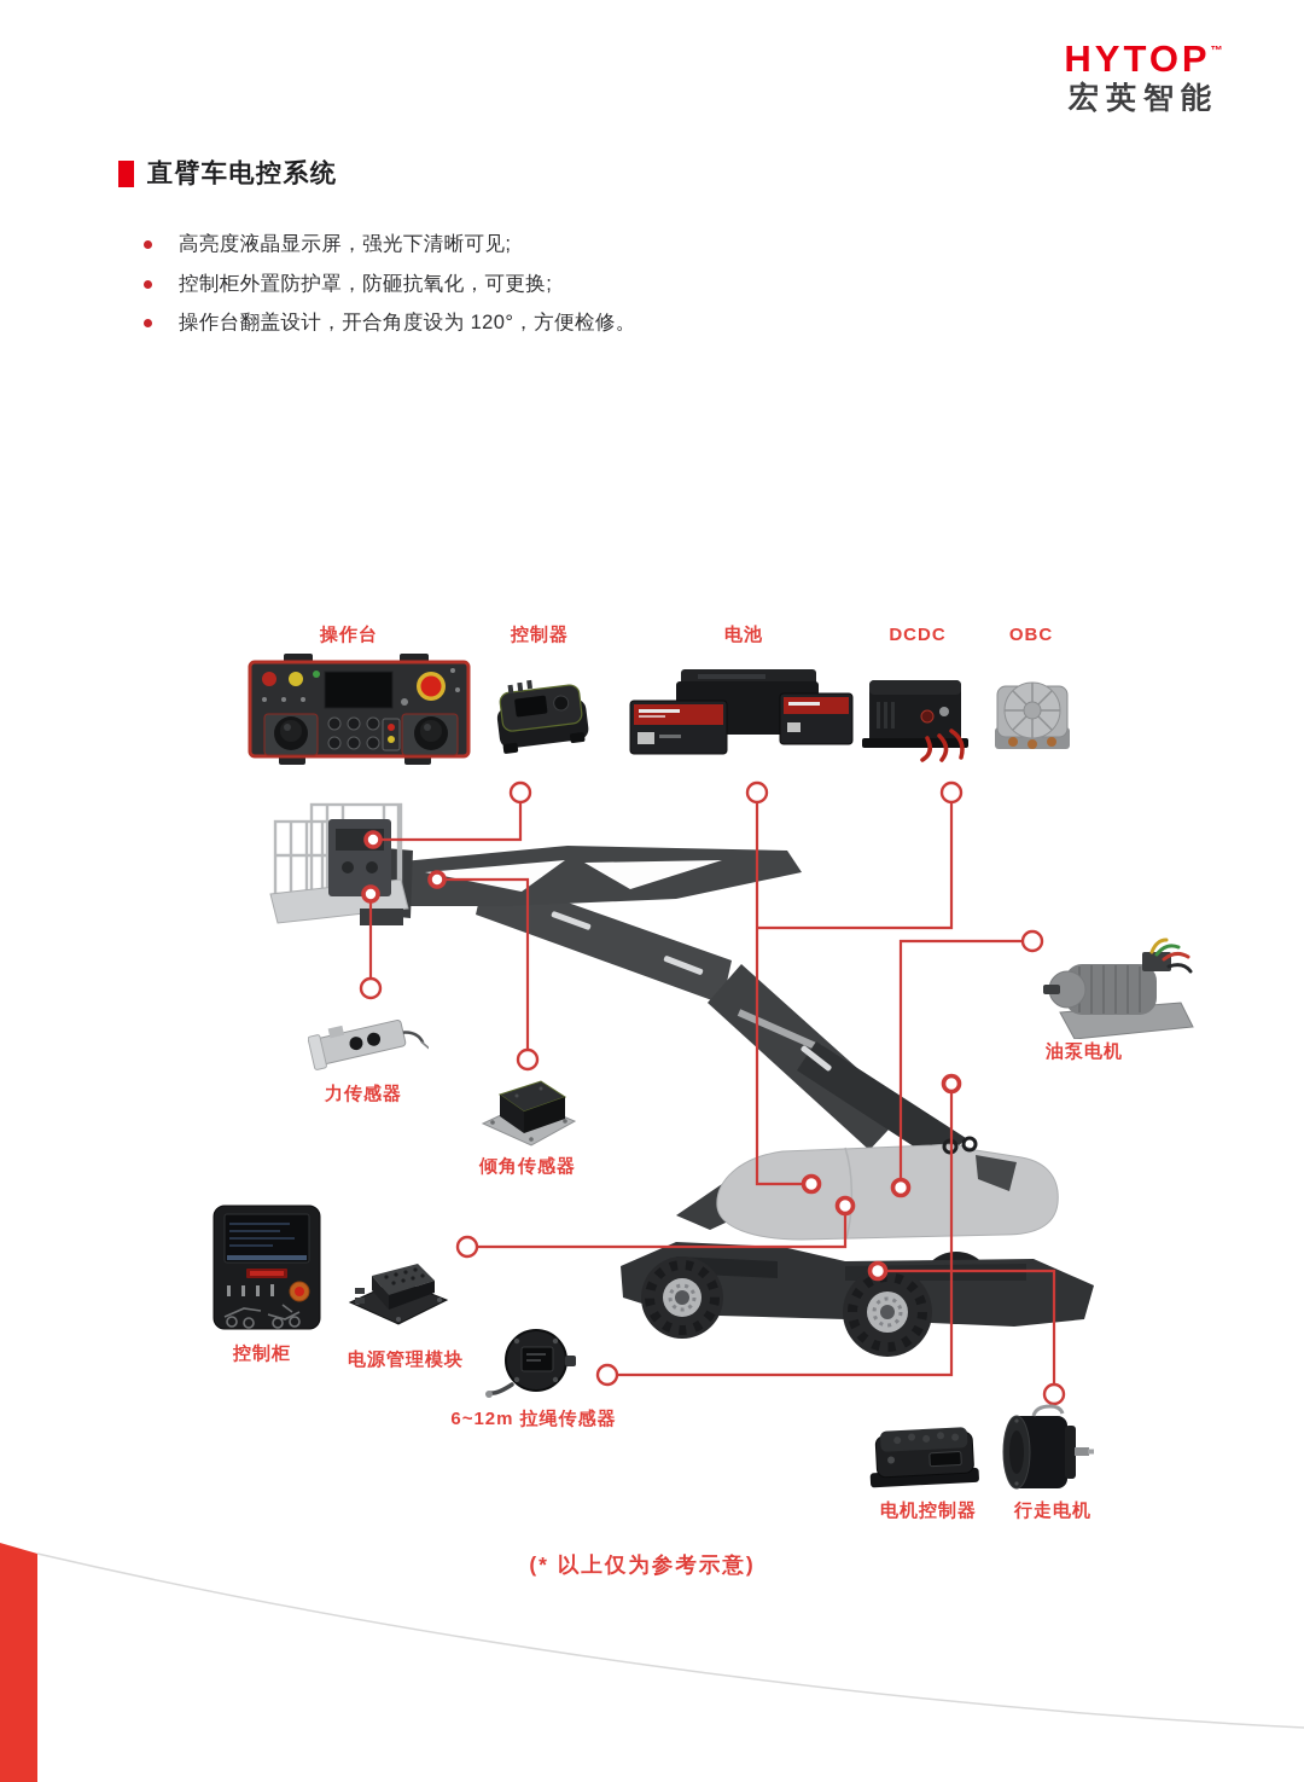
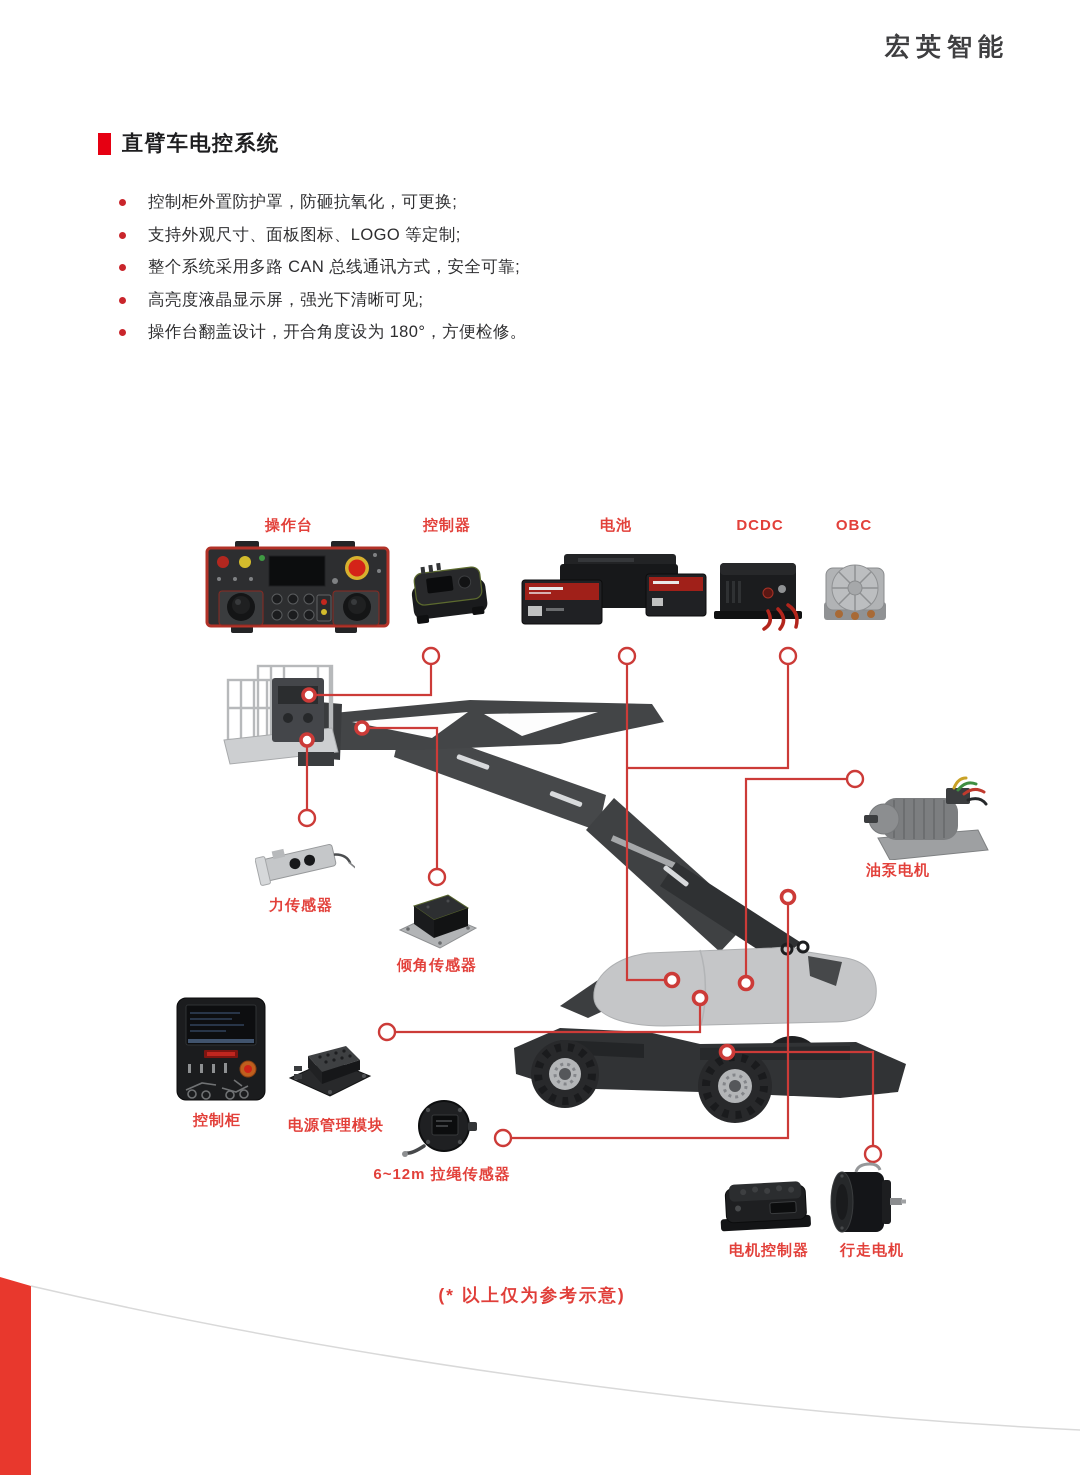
- HYTOP™
  宏英智能
  直臂车电控系统
- 高亮度液晶显示屏，强光下清晰可见;
+ 控制柜外置防护罩，防砸抗氧化，可更换;
+ 支持外观尺寸、面板图标、LOGO 等定制;
+ 整个系统采用多路 CAN 总线通讯方式，安全可靠;
- 控制柜外置防护罩，防砸抗氧化，可更换;
+ 高亮度液晶显示屏，强光下清晰可见;
- 操作台翻盖设计，开合角度设为 120°，方便检修。
+ 操作台翻盖设计，开合角度设为 180°，方便检修。
  操作台
  控制器
  电池
  DCDC
  OBC
  油泵电机
  力传感器
  倾角传感器
  控制柜
  电源管理模块
  6~12m 拉绳传感器
  电机控制器
  行走电机
  (* 以上仅为参考示意)
